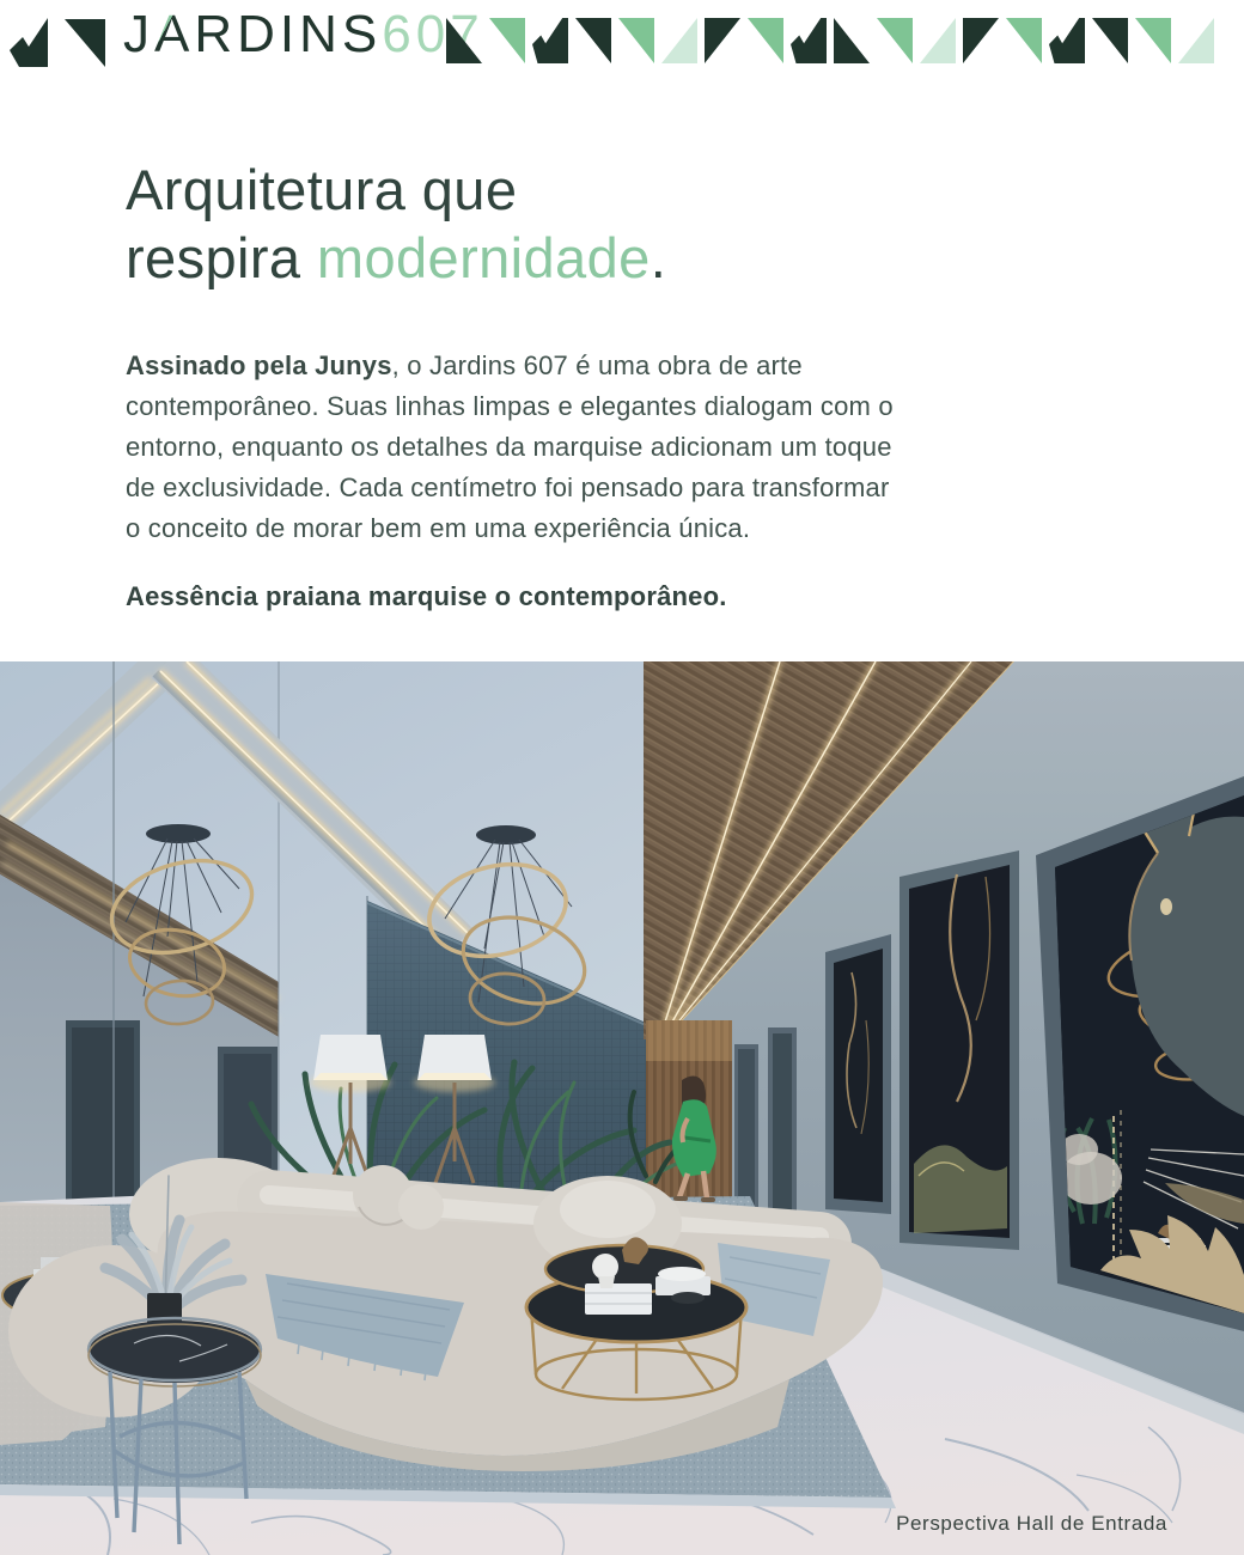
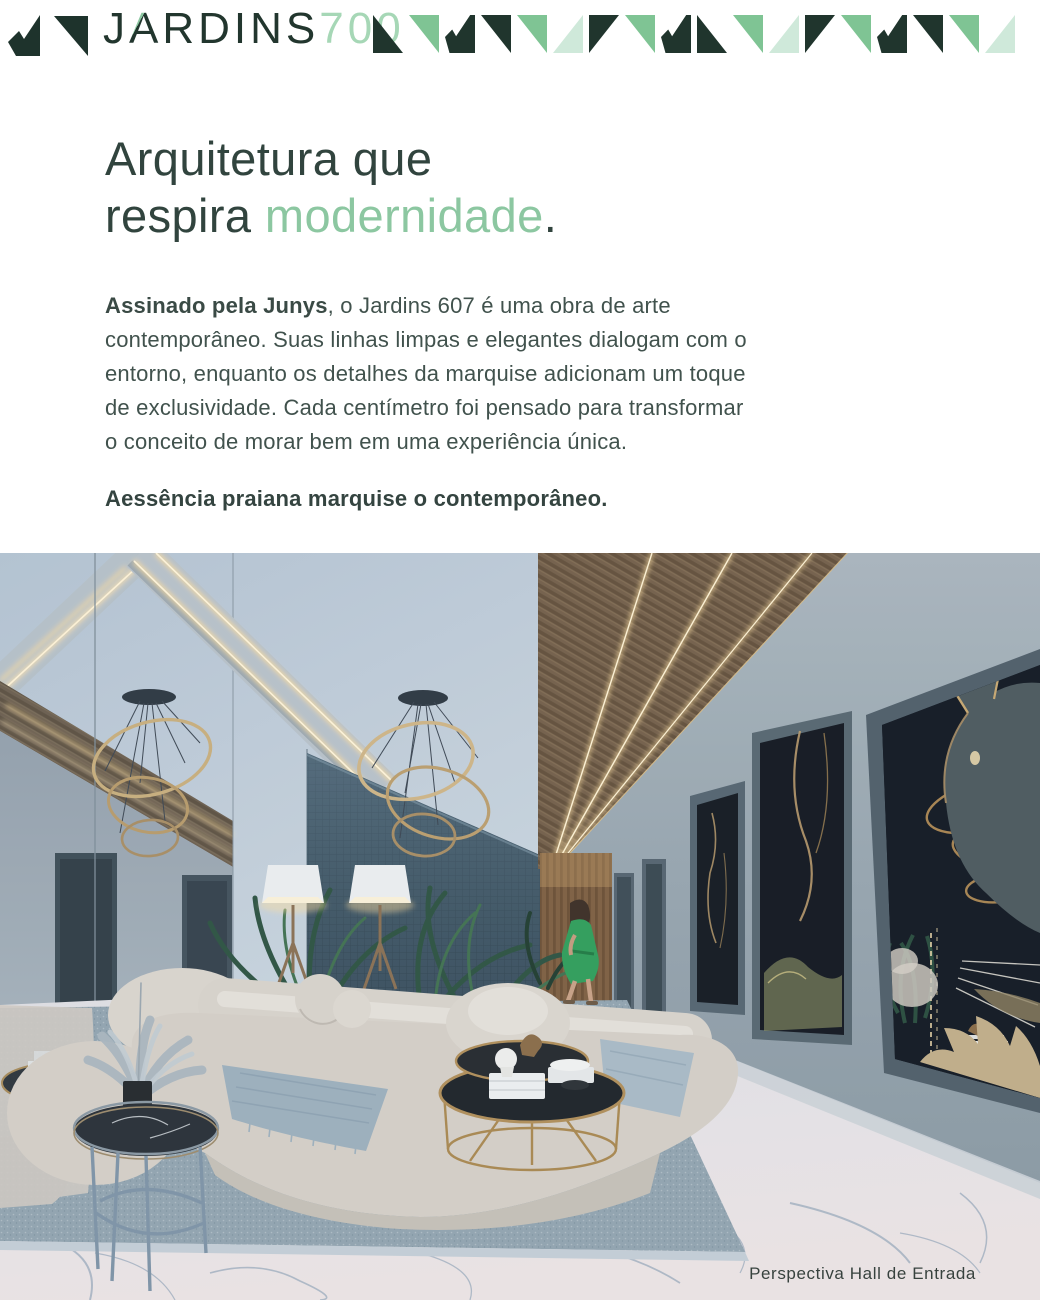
- JARDINS607
+ JARDINS700
  Arquitetura que
  respira modernidade.
  Assinado pela Junys, o Jardins 607 é uma obra de arte
  contemporâneo. Suas linhas limpas e elegantes dialogam com o
  entorno, enquanto os detalhes da marquise adicionam um toque
  de exclusividade. Cada centímetro foi pensado para transformar
  o conceito de morar bem em uma experiência única.
  Aessência praiana marquise o contemporâneo.
  Perspectiva Hall de Entrada
